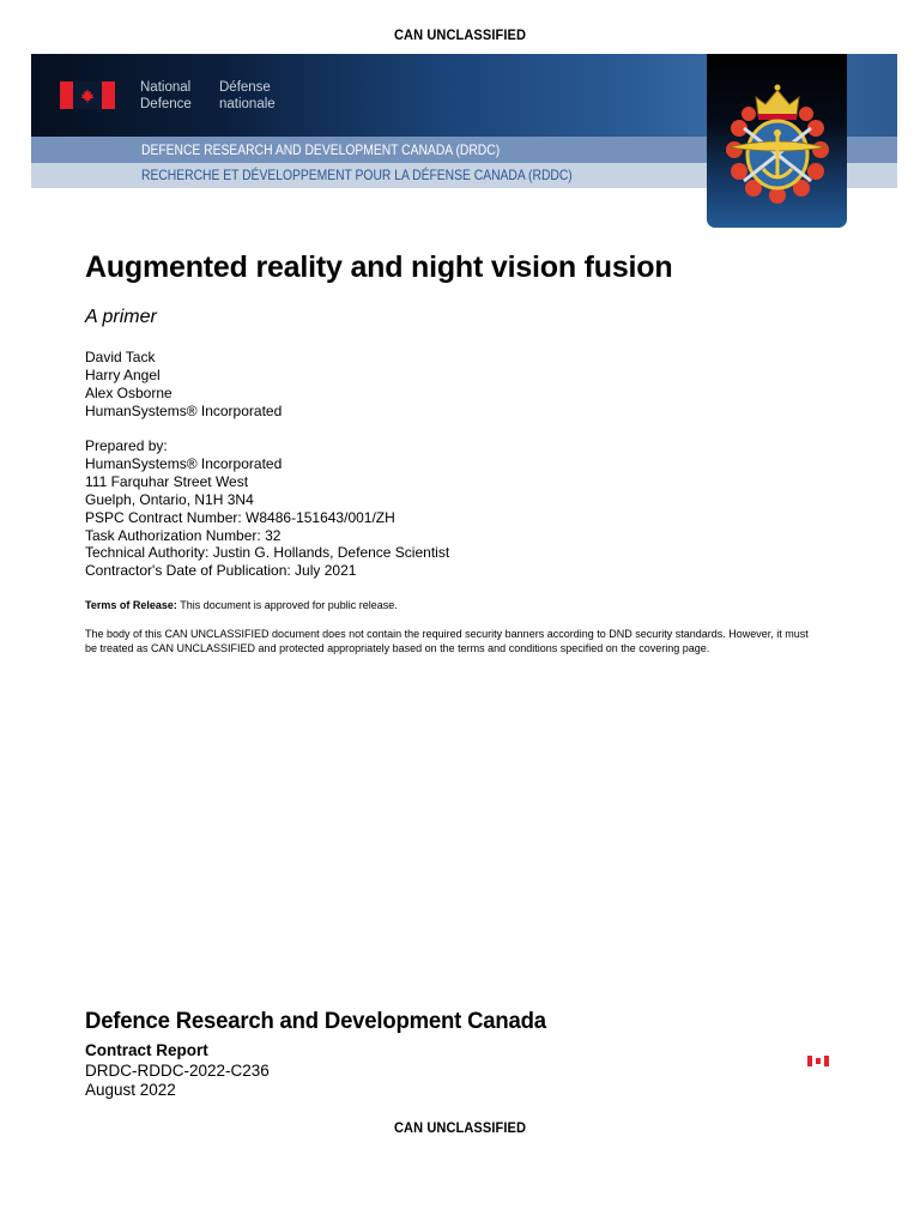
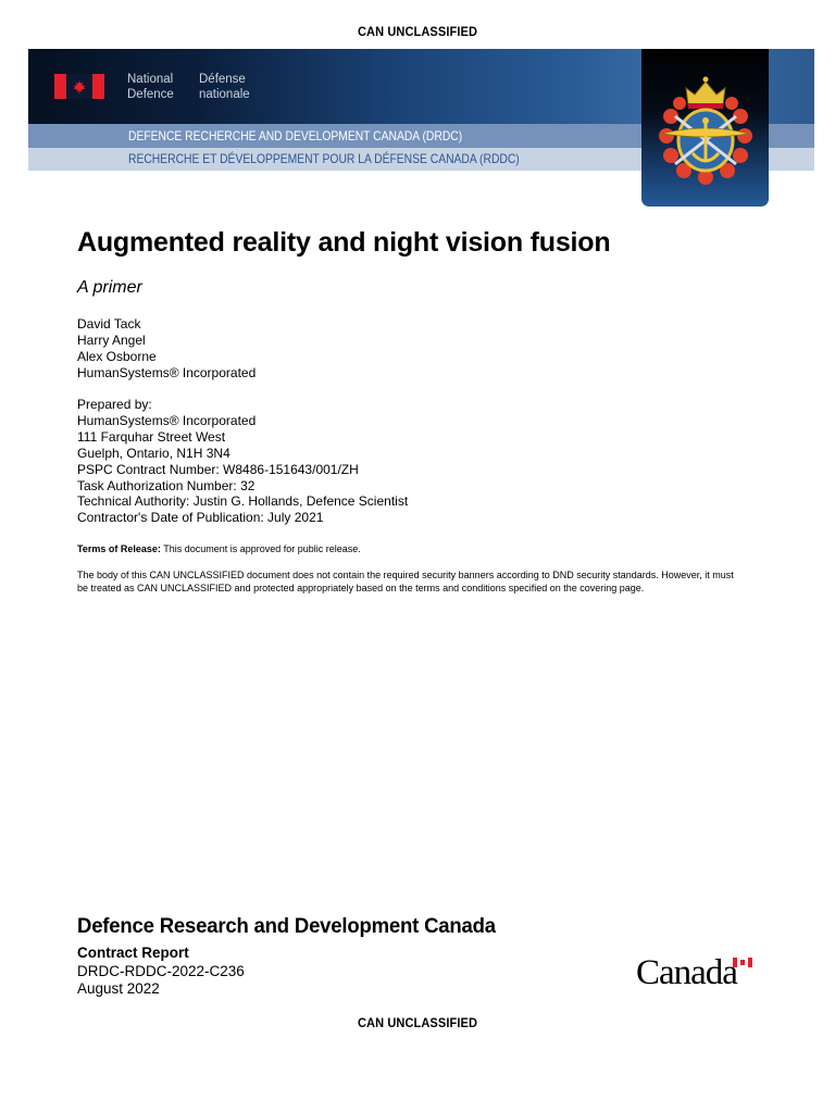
  CAN UNCLASSIFIED
  National
  Defence
  Défense
  nationale
- DEFENCE RESEARCH AND DEVELOPMENT CANADA (DRDC)
+ DEFENCE RECHERCHE AND DEVELOPMENT CANADA (DRDC)
  RECHERCHE ET DÉVELOPPEMENT POUR LA DÉFENSE CANADA (RDDC)
  Augmented reality and night vision fusion
  A primer
  David Tack
  Harry Angel
  Alex Osborne
  HumanSystems® Incorporated
  Prepared by:
  HumanSystems® Incorporated
  111 Farquhar Street West
  Guelph, Ontario, N1H 3N4
  PSPC Contract Number: W8486-151643/001/ZH
  Task Authorization Number: 32
  Technical Authority: Justin G. Hollands, Defence Scientist
  Contractor's Date of Publication: July 2021
  Terms of Release: This document is approved for public release.
  The body of this CAN UNCLASSIFIED document does not contain the required security banners according to DND security standards. However, it must be treated as CAN UNCLASSIFIED and protected appropriately based on the terms and conditions specified on the covering page.
  Defence Research and Development Canada
  Contract Report
  DRDC-RDDC-2022-C236
  August 2022
+ Canada
  CAN UNCLASSIFIED
